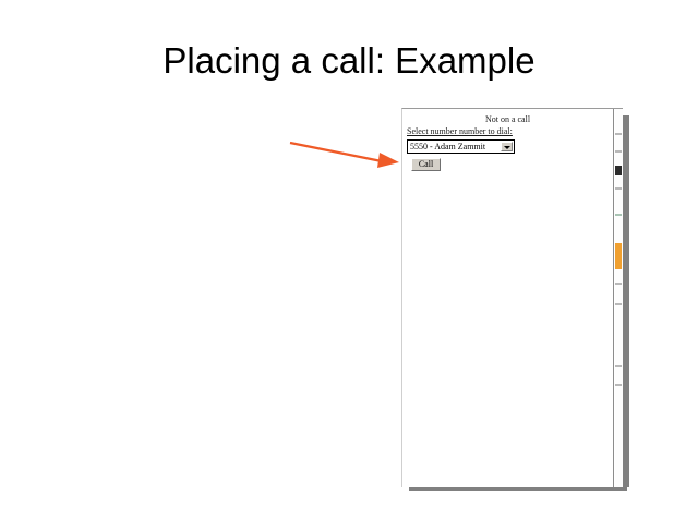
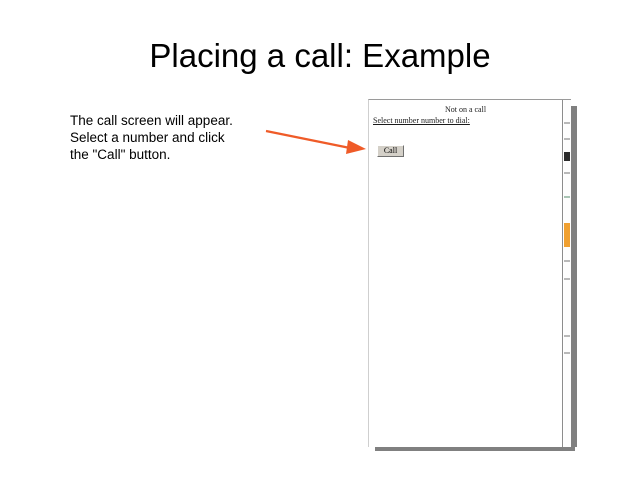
  Placing a call: Example
+ The call screen will appear.
+ Select a number and click
+ the "Call" button.
  Not on a call
  Select number number to dial:
- 5550 - Adam Zammit
  Call
